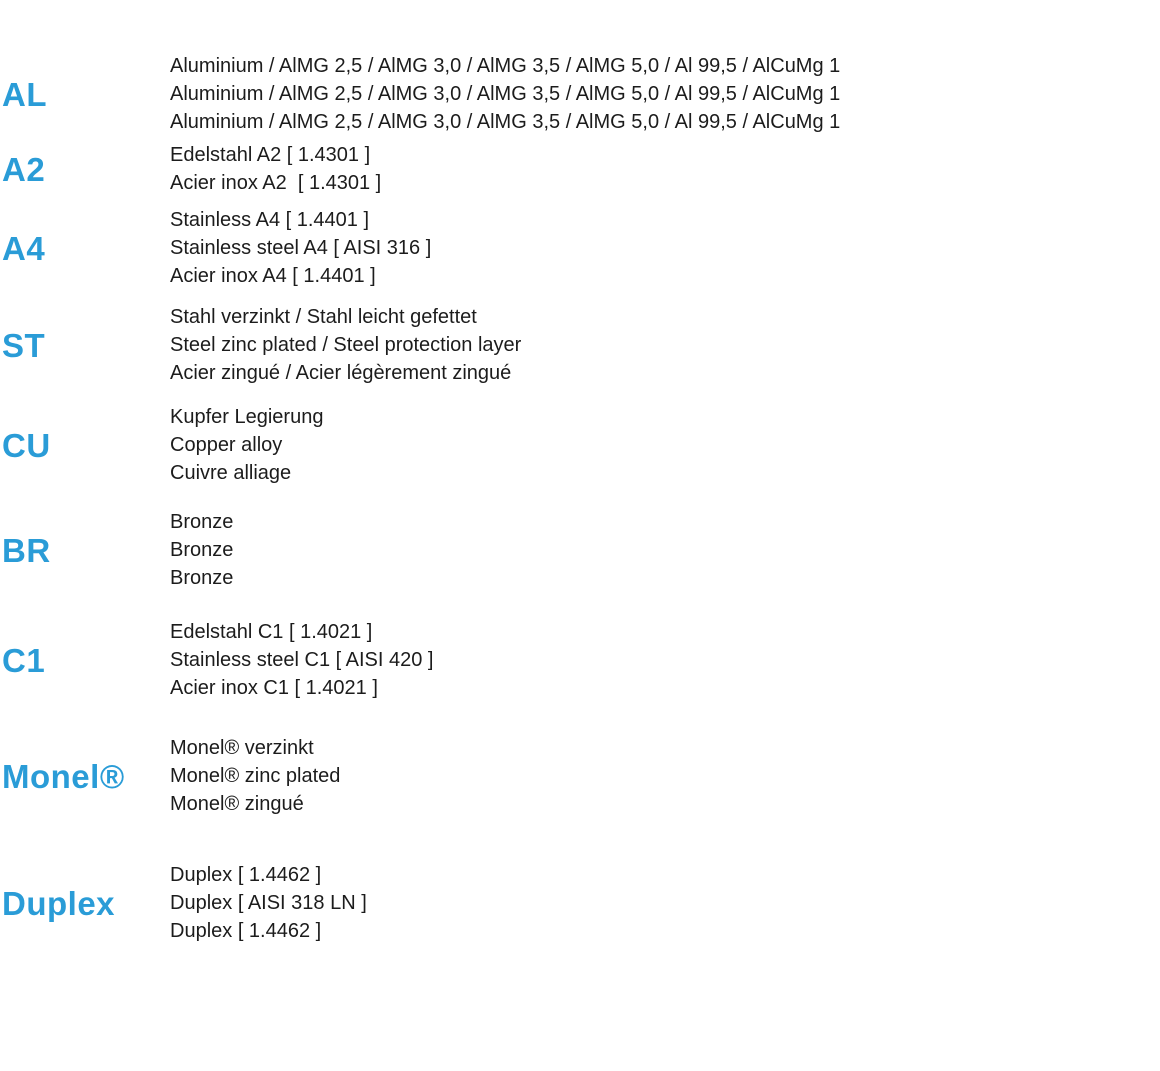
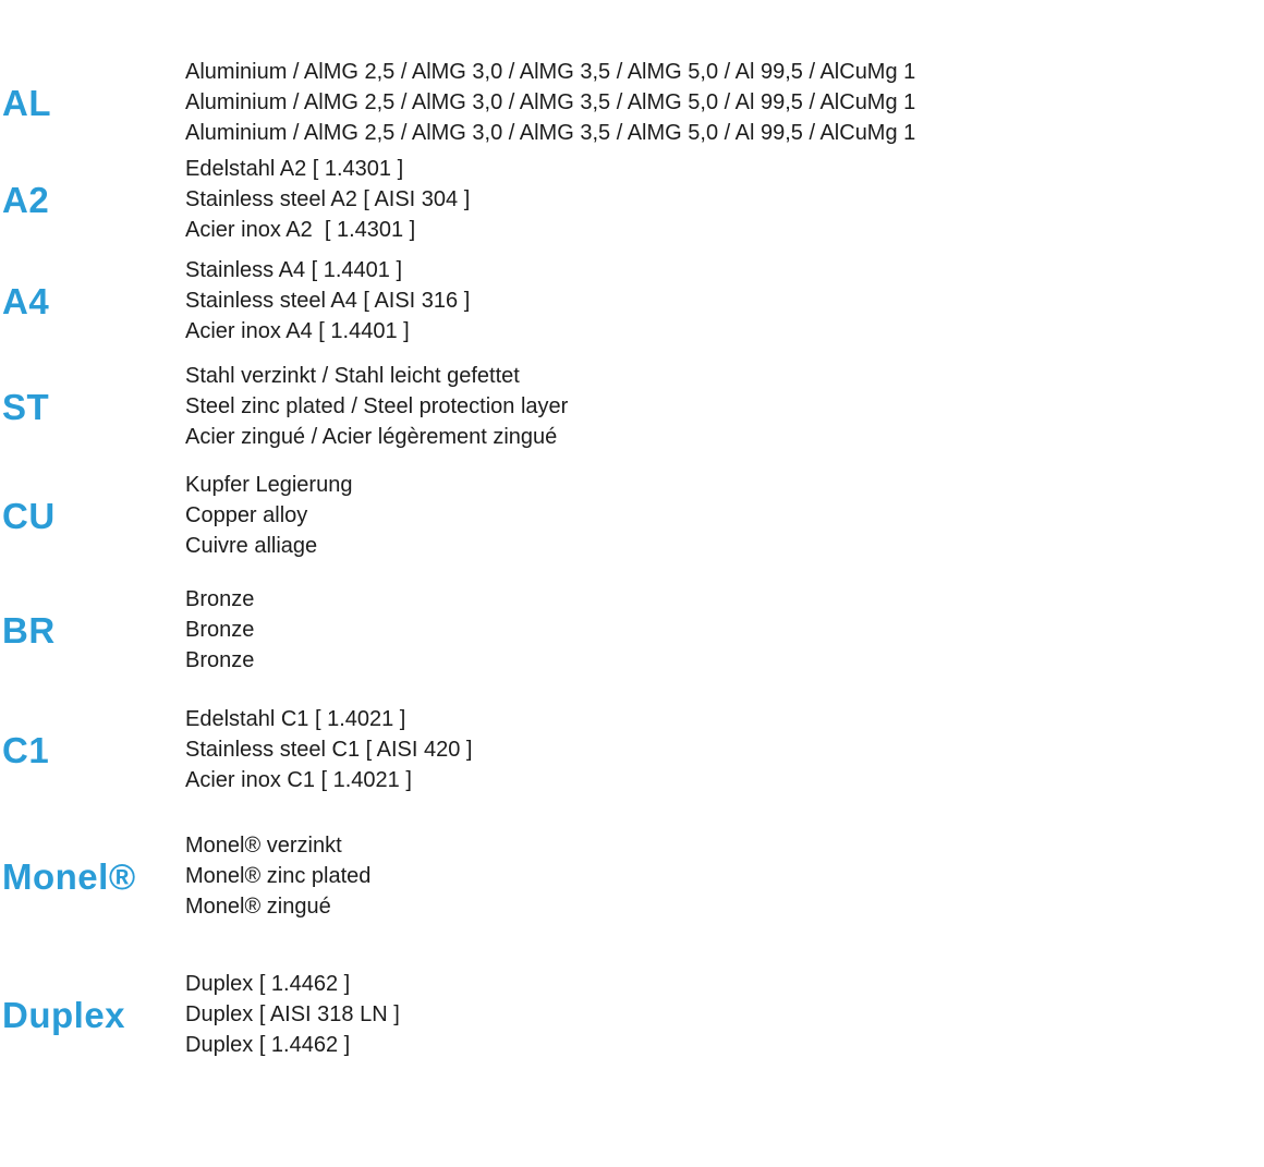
  AL
  Aluminium / AlMG 2,5 / AlMG 3,0 / AlMG 3,5 / AlMG 5,0 / Al 99,5 / AlCuMg 1
  Aluminium / AlMG 2,5 / AlMG 3,0 / AlMG 3,5 / AlMG 5,0 / Al 99,5 / AlCuMg 1
  Aluminium / AlMG 2,5 / AlMG 3,0 / AlMG 3,5 / AlMG 5,0 / Al 99,5 / AlCuMg 1
  A2
  Edelstahl A2 [ 1.4301 ]
+ Stainless steel A2 [ AISI 304 ]
  Acier inox A2 [ 1.4301 ]
  A4
  Stainless A4 [ 1.4401 ]
  Stainless steel A4 [ AISI 316 ]
  Acier inox A4 [ 1.4401 ]
  ST
  Stahl verzinkt / Stahl leicht gefettet
  Steel zinc plated / Steel protection layer
  Acier zingué / Acier légèrement zingué
  CU
  Kupfer Legierung
  Copper alloy
  Cuivre alliage
  BR
  Bronze
  Bronze
  Bronze
  C1
  Edelstahl C1 [ 1.4021 ]
  Stainless steel C1 [ AISI 420 ]
  Acier inox C1 [ 1.4021 ]
  Monel®
  Monel® verzinkt
  Monel® zinc plated
  Monel® zingué
  Duplex
  Duplex [ 1.4462 ]
  Duplex [ AISI 318 LN ]
  Duplex [ 1.4462 ]
